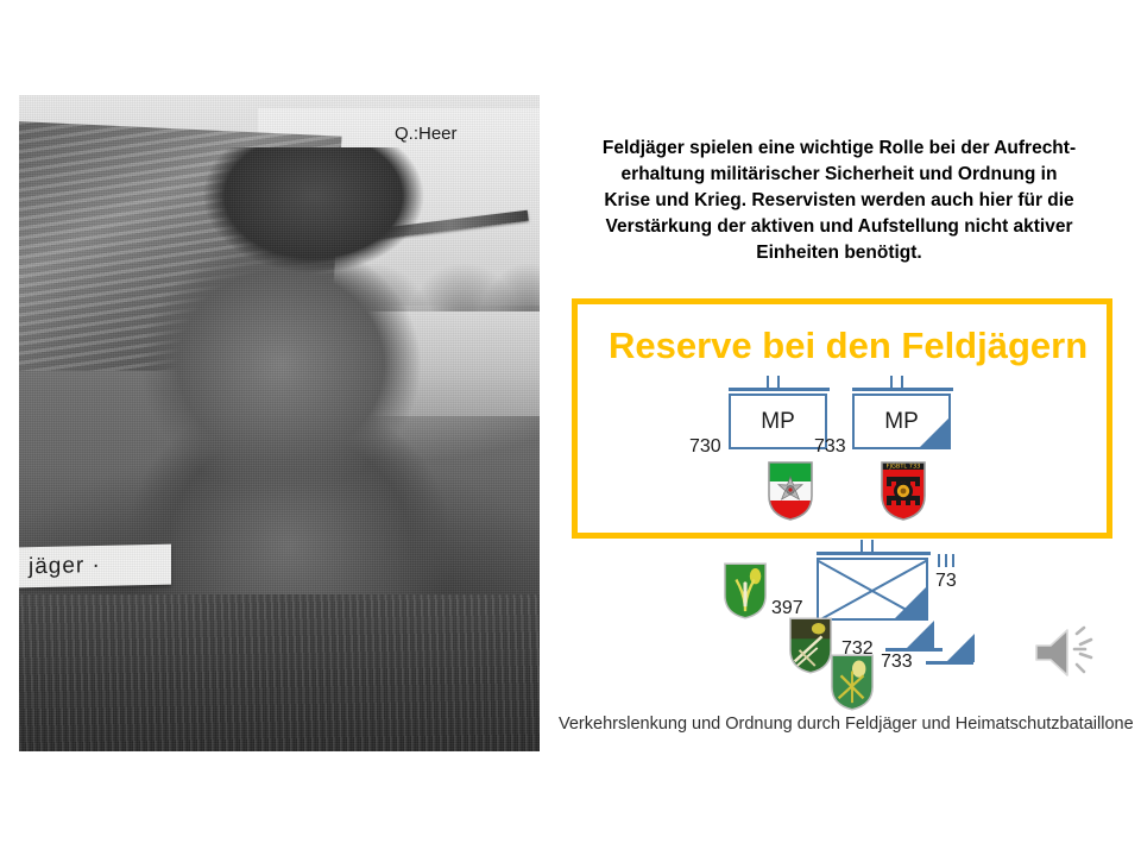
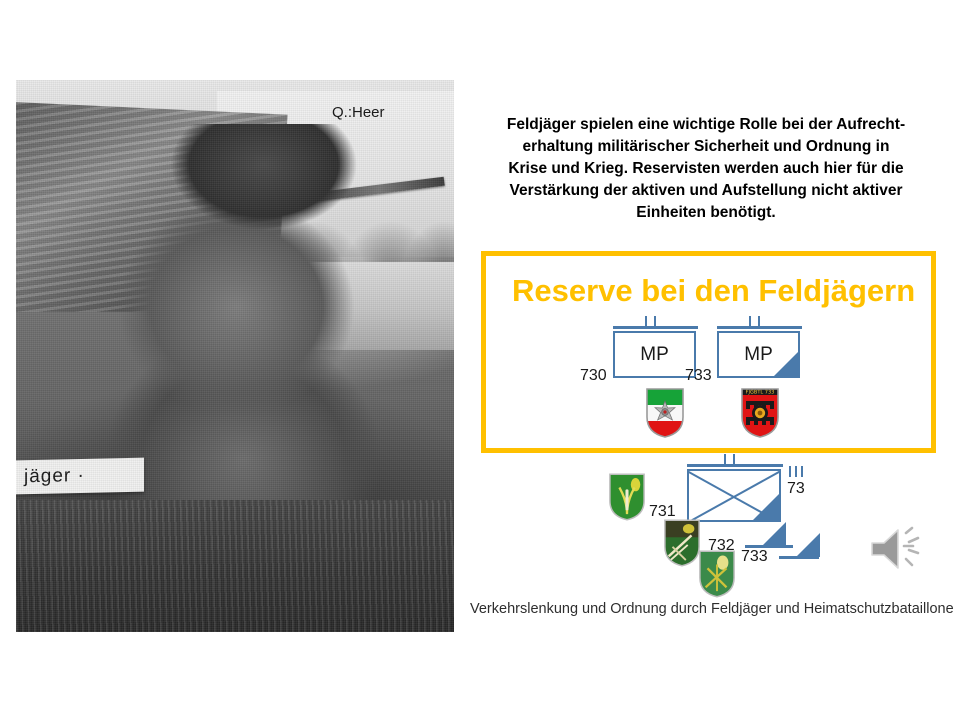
  Q.:Heer
  Feldjäger spielen eine wichtige Rolle bei der Aufrecht-
  erhaltung militärischer Sicherheit und Ordnung in
  Krise und Krieg. Reservisten werden auch hier für die
  Verstärkung der aktiven und Aufstellung nicht aktiver
  Einheiten benötigt.
  Reserve bei den Feldjägern
  MP
  730
  MP
  733
  73
- 397
+ 731
  732
  733
  Verkehrslenkung und Ordnung durch Feldjäger und Heimatschutzbataillone
